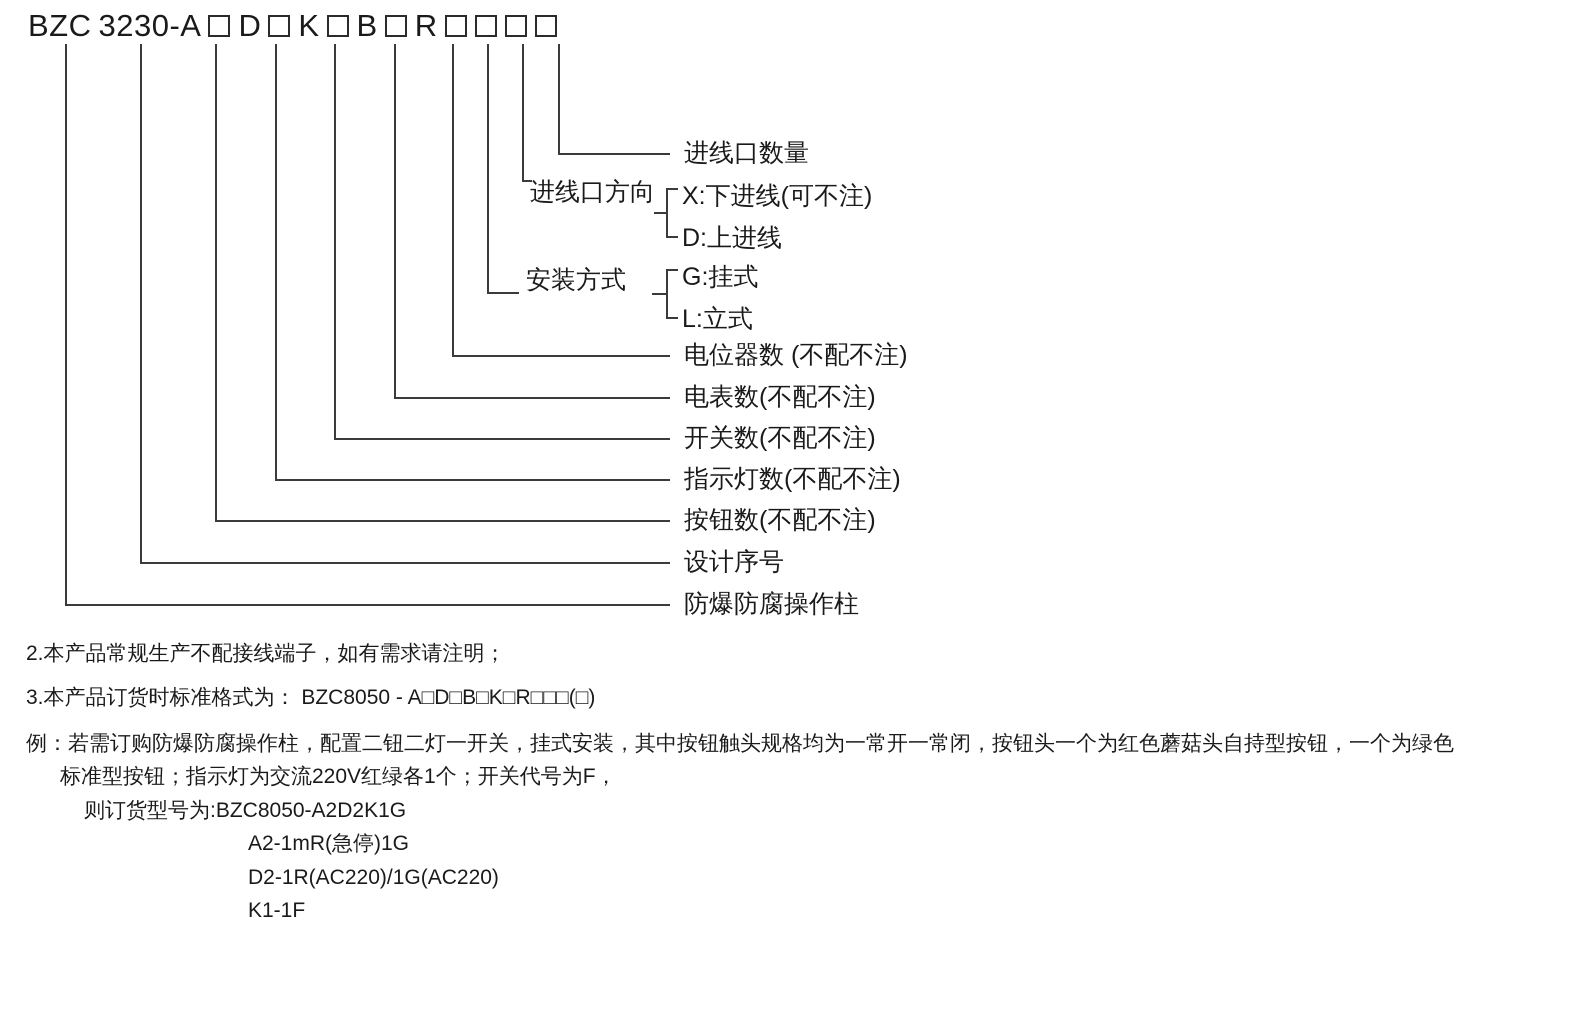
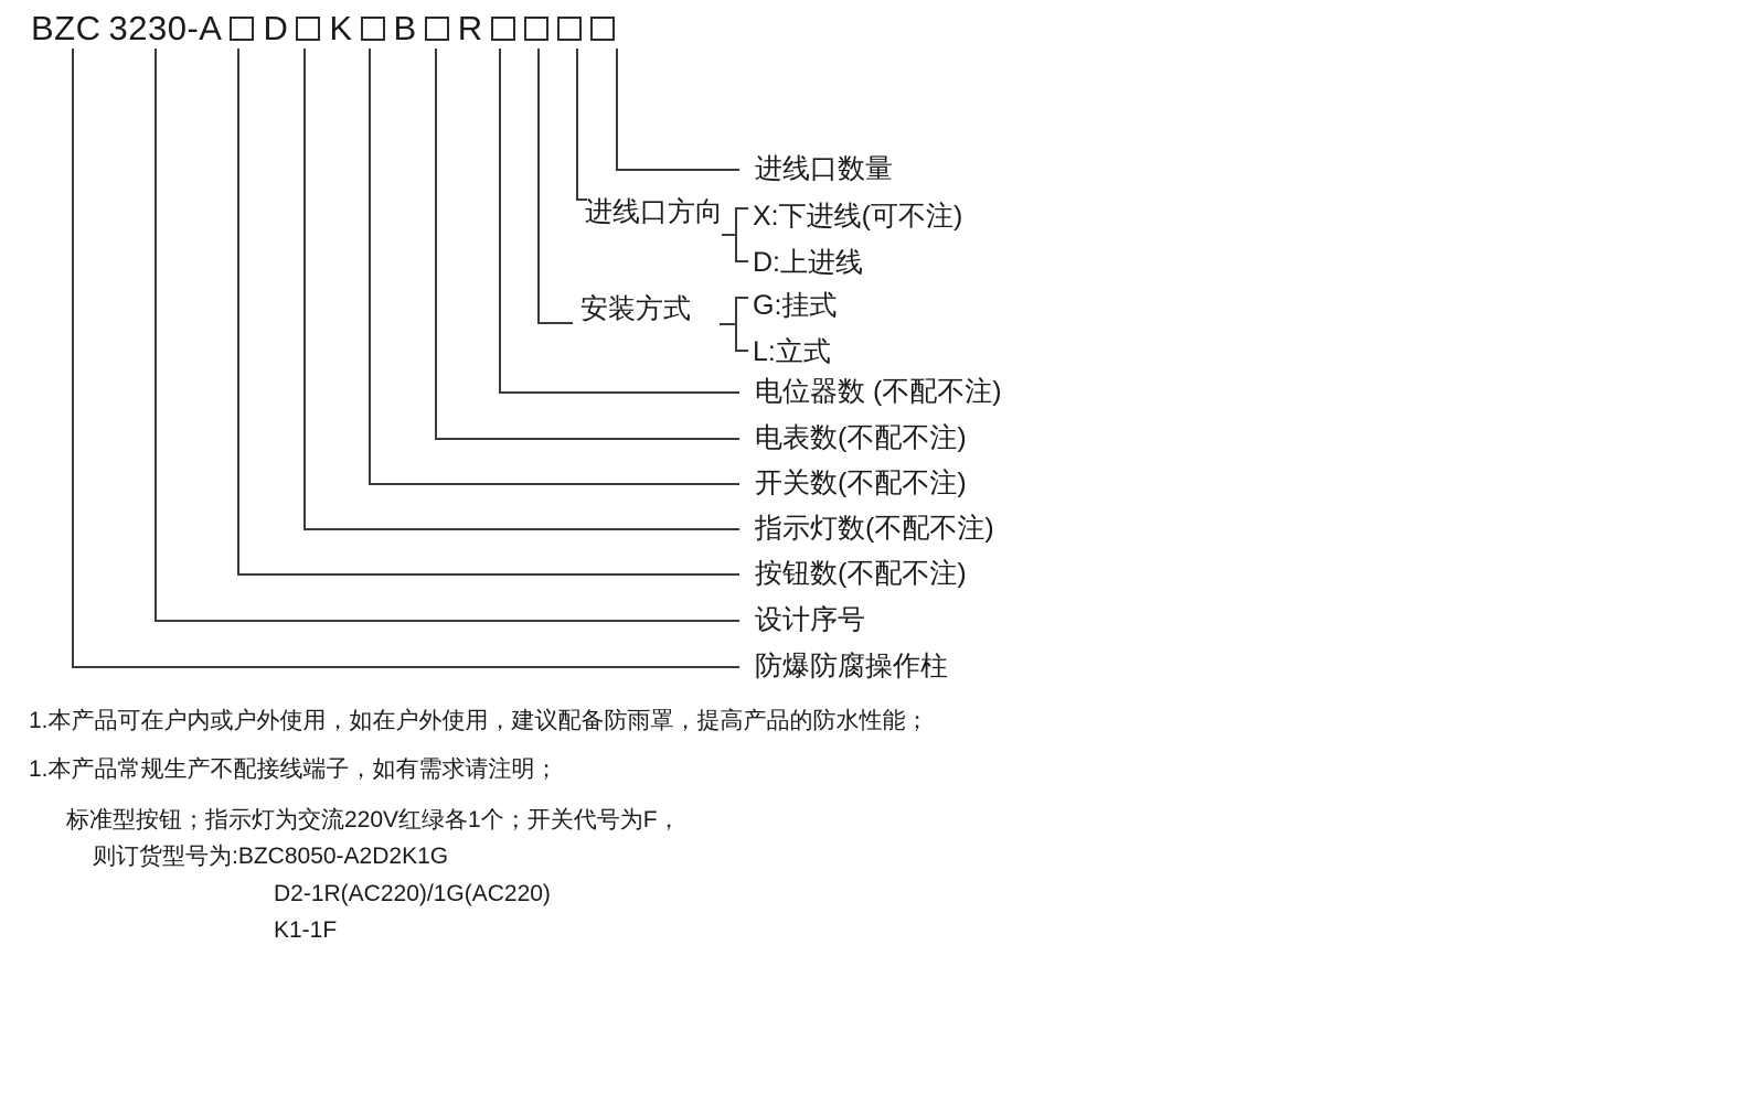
  BZC
  3230-A
  D
  K
  B
  R
  进线口数量
  进线口方向
  X:下进线(可不注)
  D:上进线
  安装方式
  G:挂式
  L:立式
  电位器数 (不配不注)
  电表数(不配不注)
  开关数(不配不注)
  指示灯数(不配不注)
  按钮数(不配不注)
  设计序号
  防爆防腐操作柱
+ 1.本产品可在户内或户外使用，如在户外使用，建议配备防雨罩，提高产品的防水性能；
- 2.本产品常规生产不配接线端子，如有需求请注明；
+ 1.本产品常规生产不配接线端子，如有需求请注明；
- 3.本产品订货时标准格式为： BZC8050 - A□D□B□K□R□□□(□)
- 例：若需订购防爆防腐操作柱，配置二钮二灯一开关，挂式安装，其中按钮触头规格均为一常开一常闭，按钮头一个为红色蘑菇头自持型按钮，一个为绿色
  标准型按钮；指示灯为交流220V红绿各1个；开关代号为F，
  则订货型号为:BZC8050-A2D2K1G
- A2-1mR(急停)1G
  D2-1R(AC220)/1G(AC220)
  K1-1F
